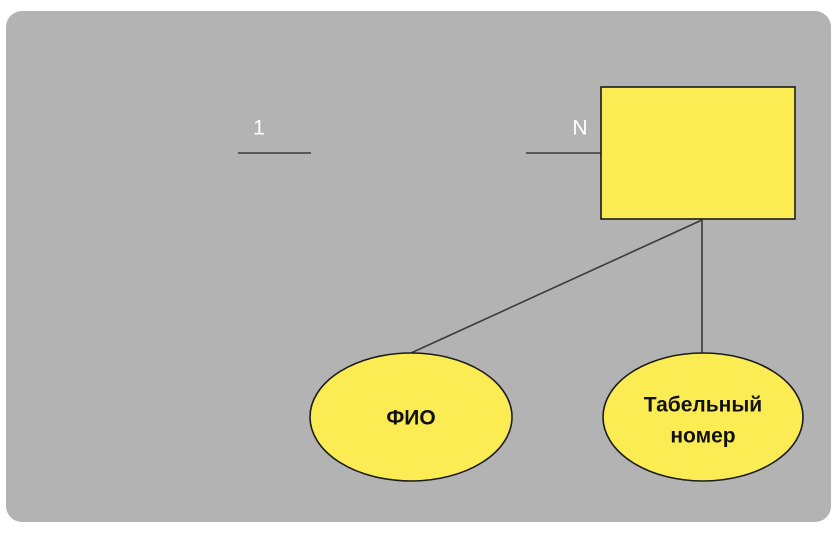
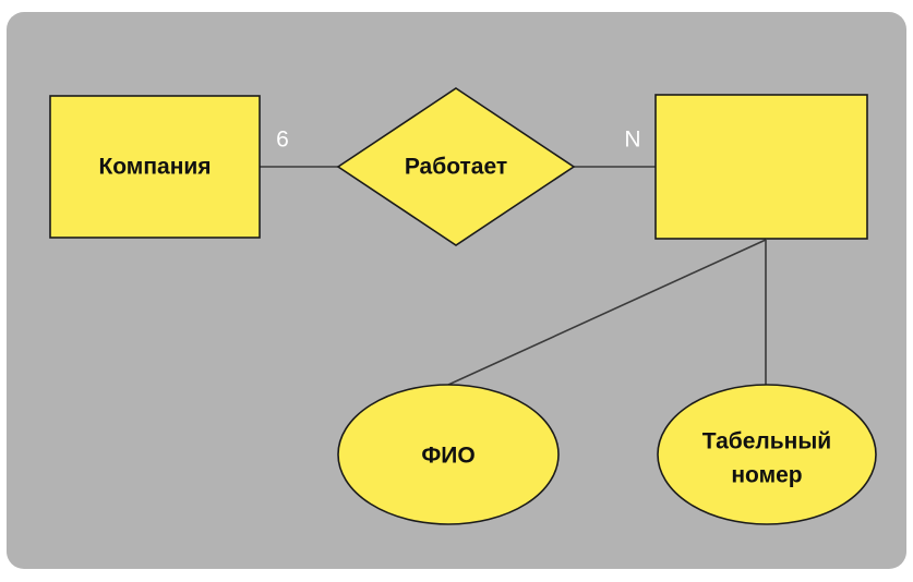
+ Компания
+ Работает
  ФИО
  Табельный
  номер
- 1
+ 6
  N
